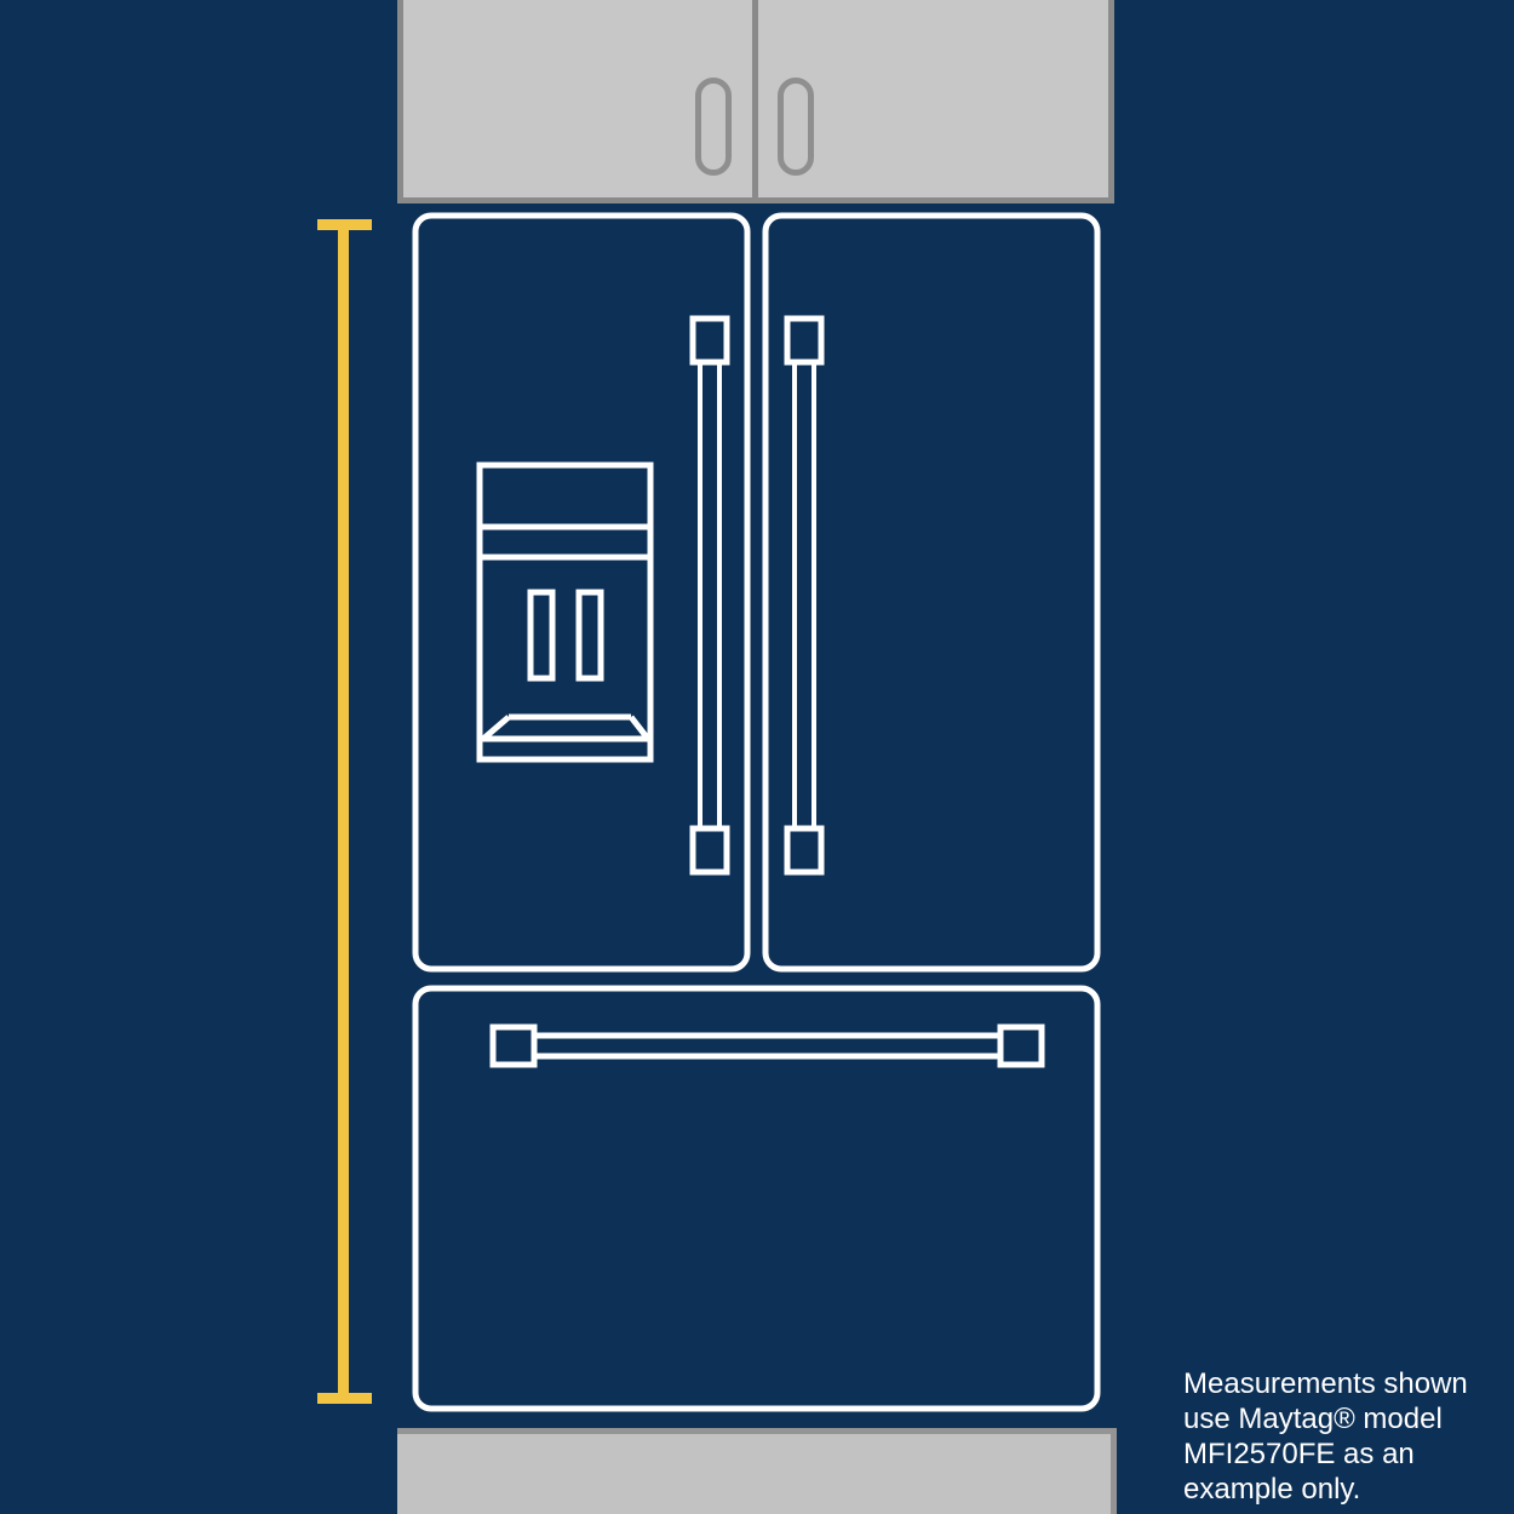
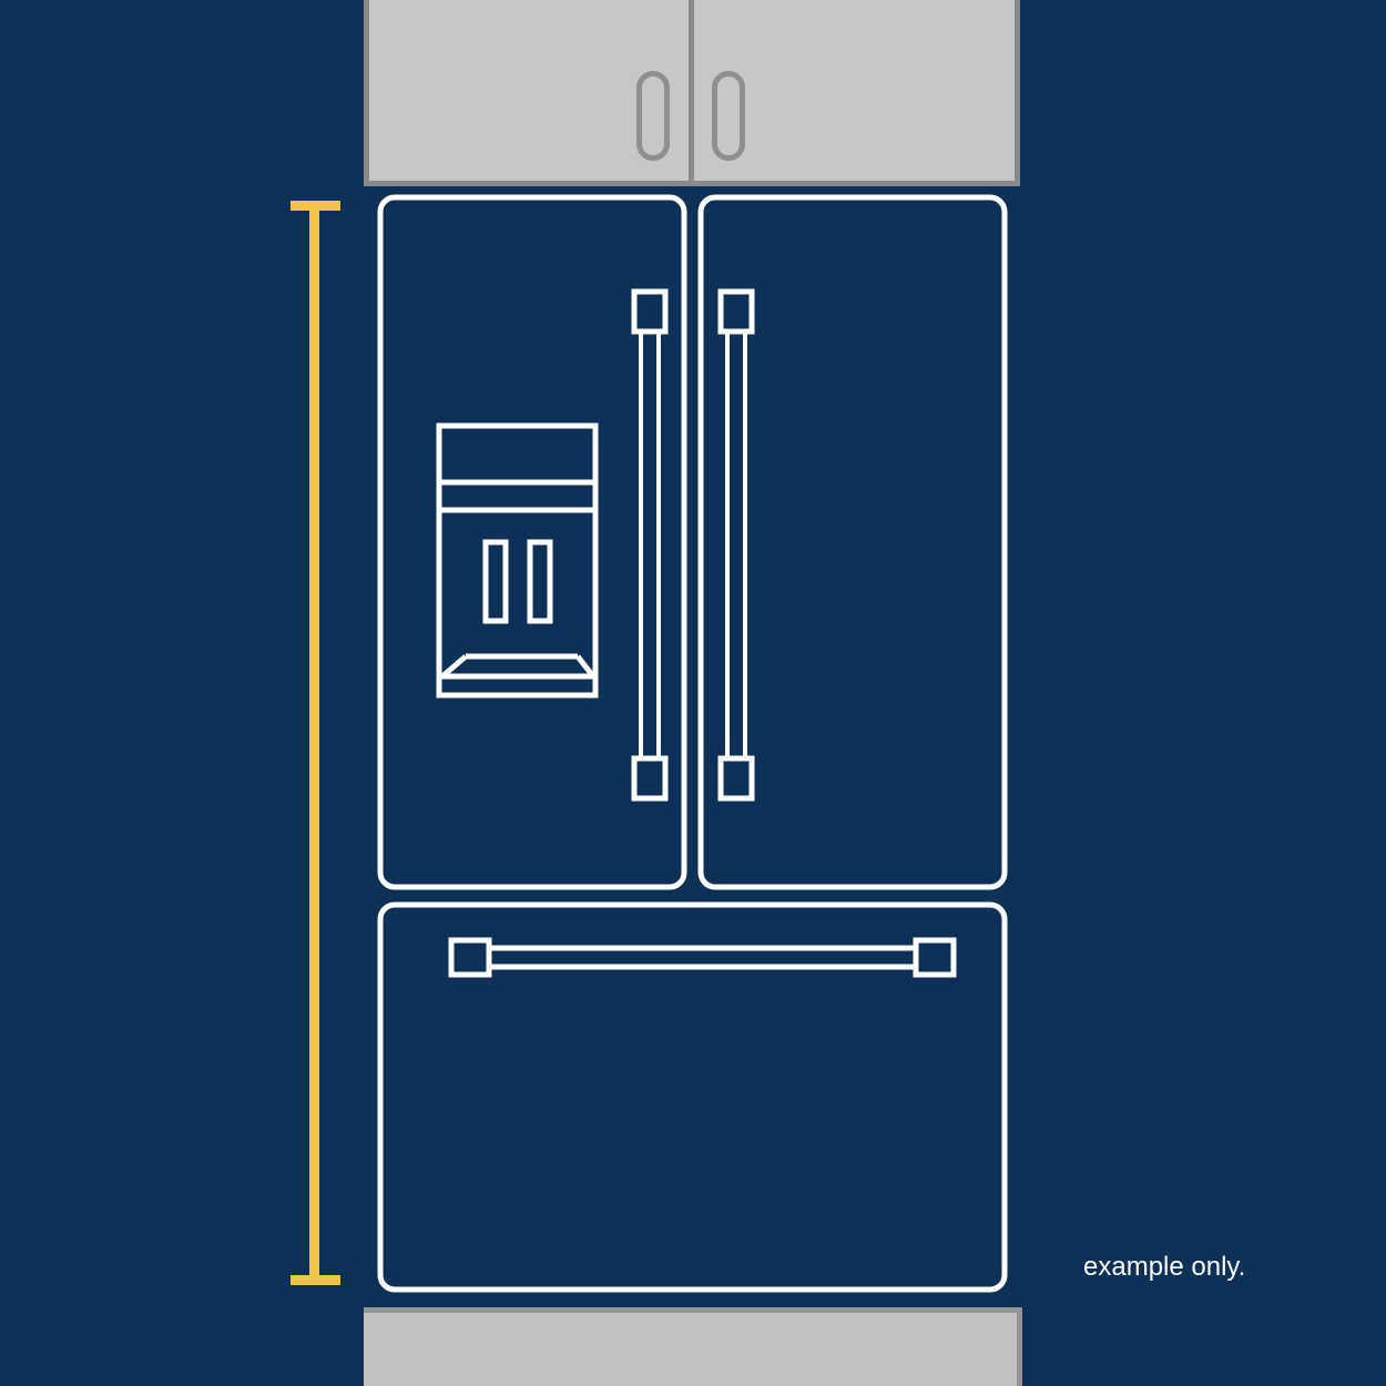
- Measurements shown
- use Maytag® model
- MFI2570FE as an
  example only.
